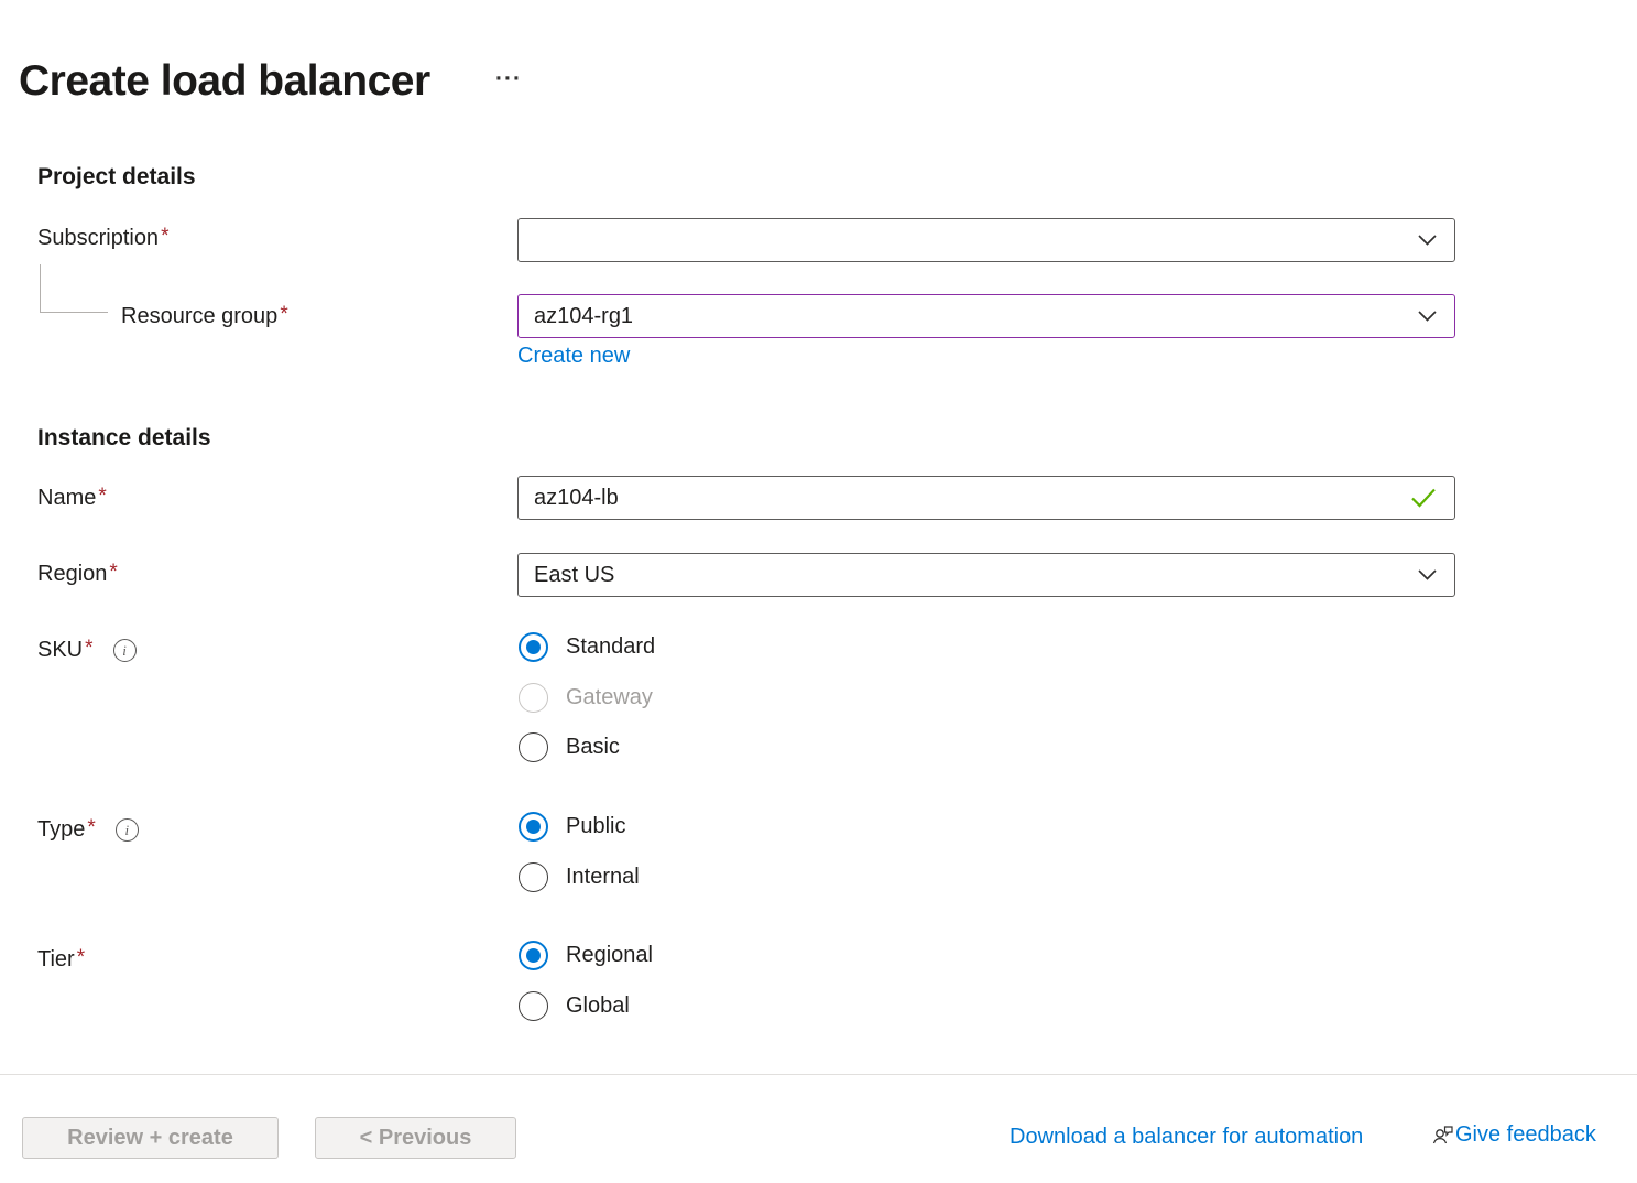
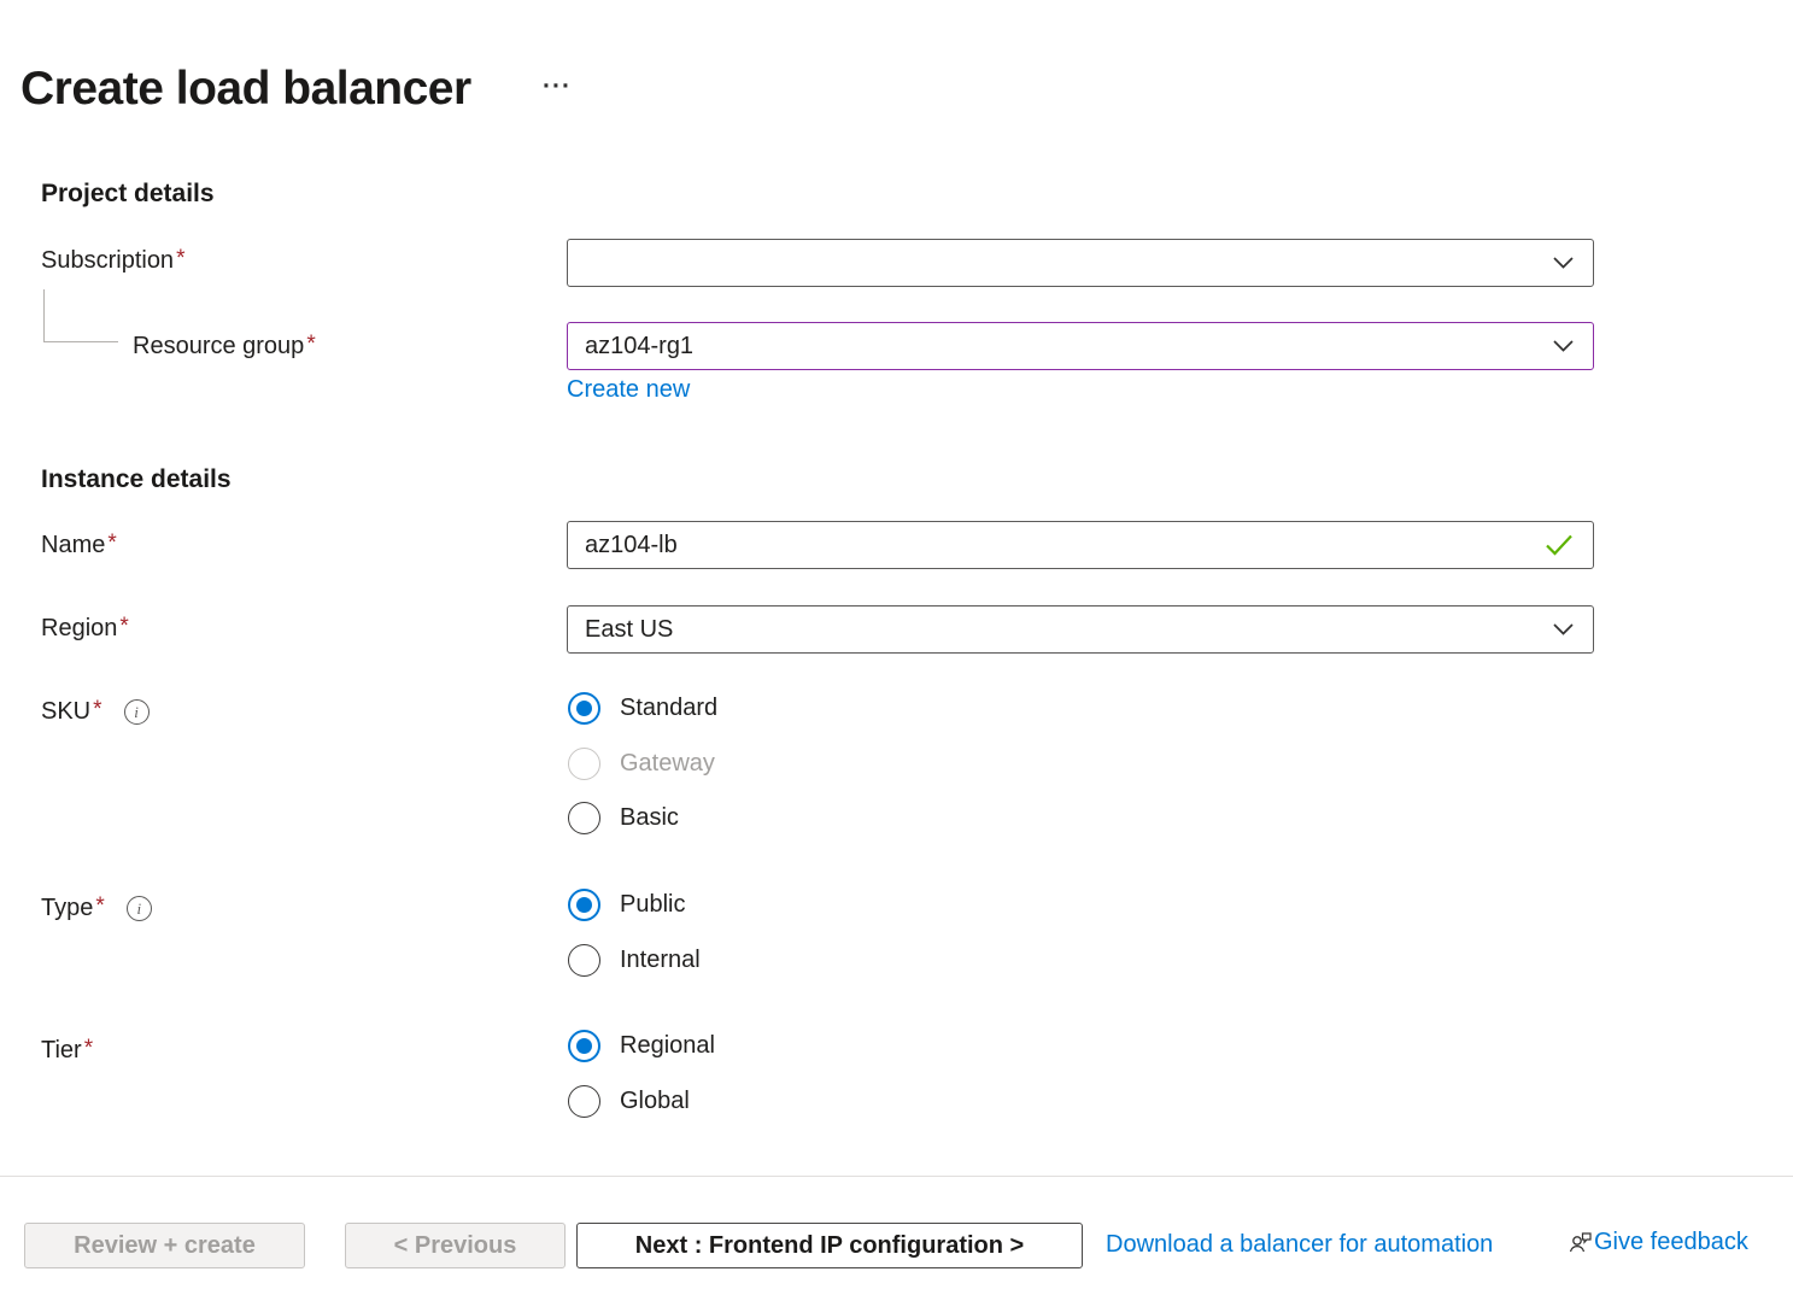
  Create load balancer
  ···
  Project details
  Subscription*
  Resource group*
  az104-rg1
  Create new
  Instance details
  Name*
  az104-lb
  Region*
  East US
  SKU*
  i
  Standard
  Gateway
  Basic
  Type*
  i
  Public
  Internal
  Tier*
  Regional
  Global
  Review + create
  < Previous
+ Next : Frontend IP configuration >
  Download a balancer for automation
  Give feedback
